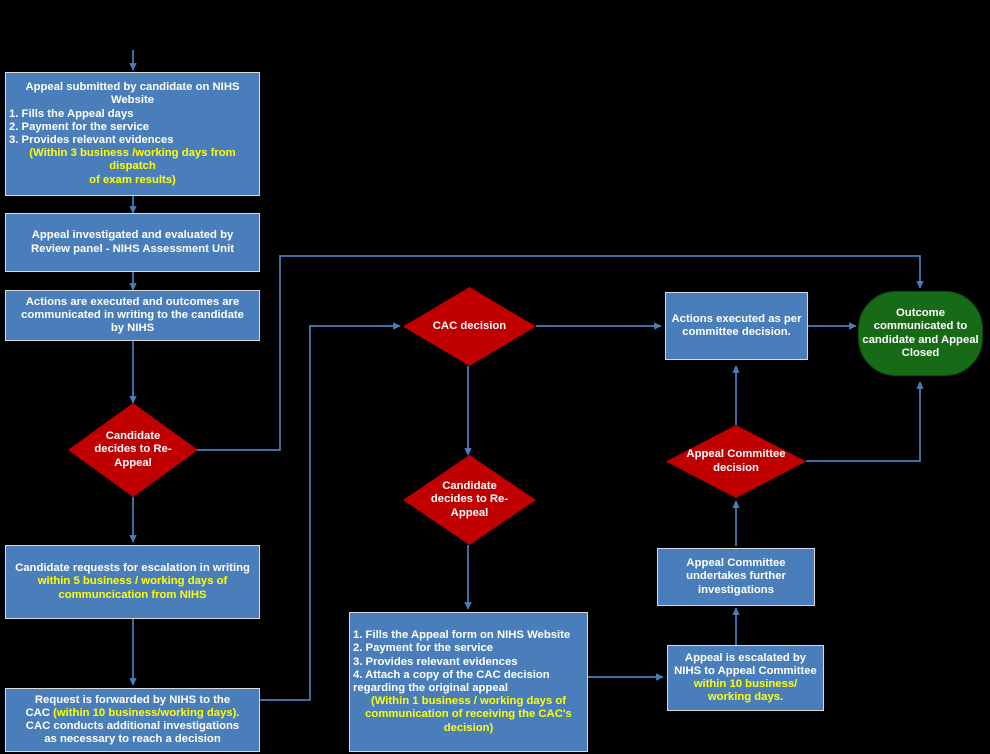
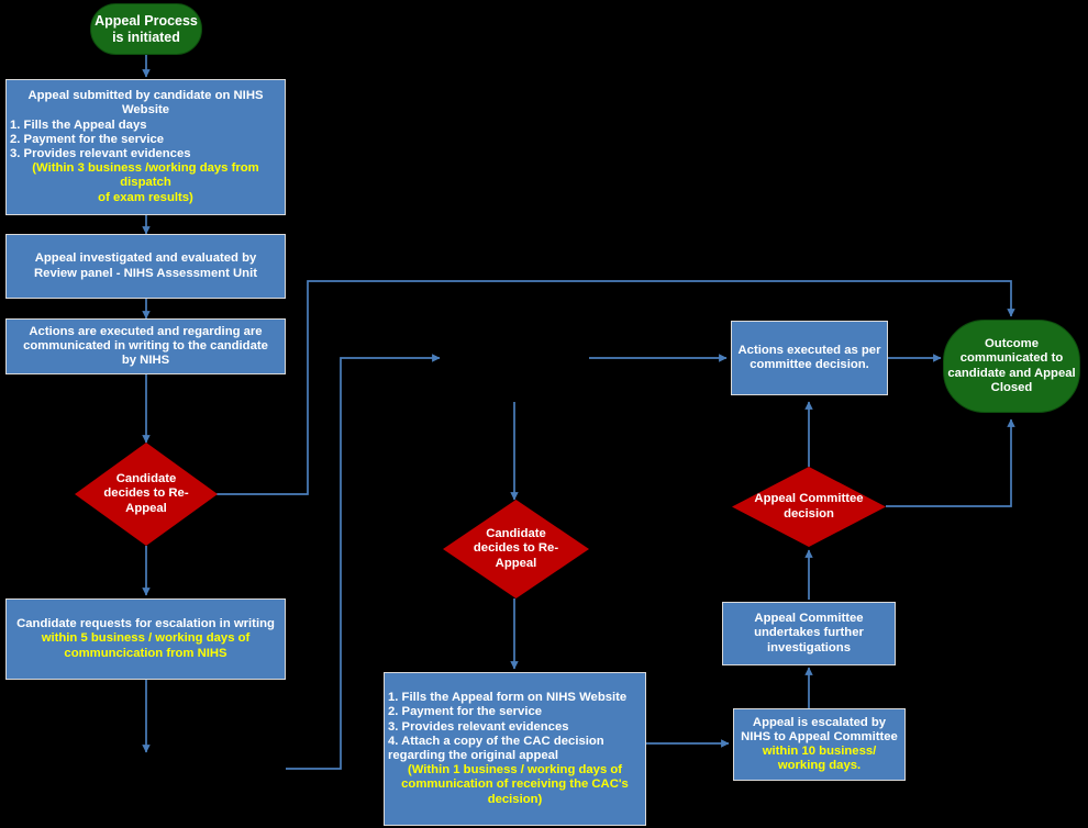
+ Appeal Process
+ is initiated
  Appeal submitted by candidate on NIHS
  Website
  1. Fills the Appeal days
  2. Payment for the service
  3. Provides relevant evidences
  (Within 3 business /working days from dispatch
  of exam results)
  Appeal investigated and evaluated by
  Review panel - NIHS Assessment Unit
- Actions are executed and outcomes are
+ Actions are executed and regarding are
  communicated in writing to the candidate
  by NIHS
  Candidate
  decides to Re-
  Appeal
  Candidate requests for escalation in writing
  within 5 business / working days of
  communcication from NIHS
- Request is forwarded by NIHS to the
- CAC (within 10 business/working days).
- CAC conducts additional investigations
- as necessary to reach a decision
- CAC decision
  Candidate
  decides to Re-
  Appeal
  1. Fills the Appeal form on NIHS Website
  2. Payment for the service
  3. Provides relevant evidences
  4. Attach a copy of the CAC decision
  regarding the original appeal
  (Within 1 business / working days of
  communication of receiving the CAC's
  decision)
  Appeal is escalated by
  NIHS to Appeal Committee
  within 10 business/
  working days.
  Appeal Committee
  undertakes further
  investigations
  Appeal Committee
  decision
  Actions executed as per
  committee decision.
  Outcome
  communicated to
  candidate and Appeal
  Closed
